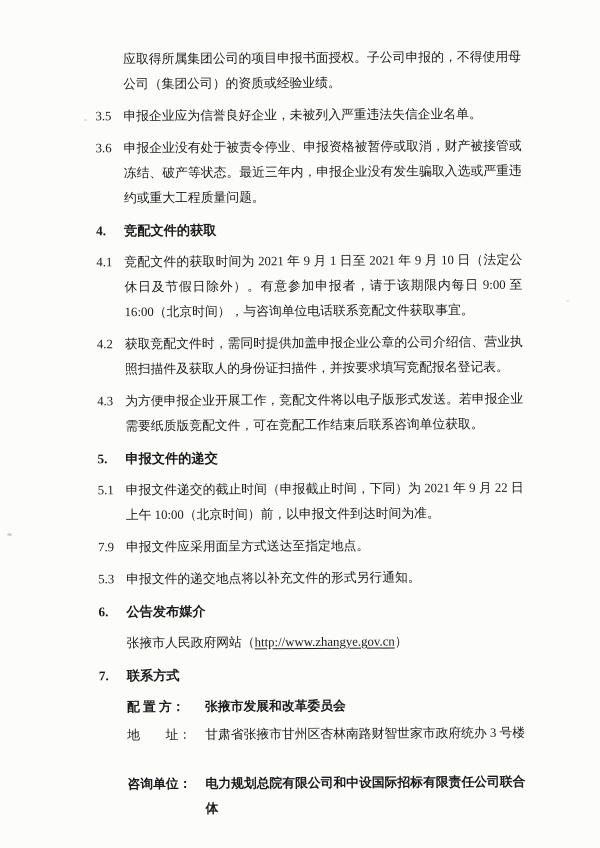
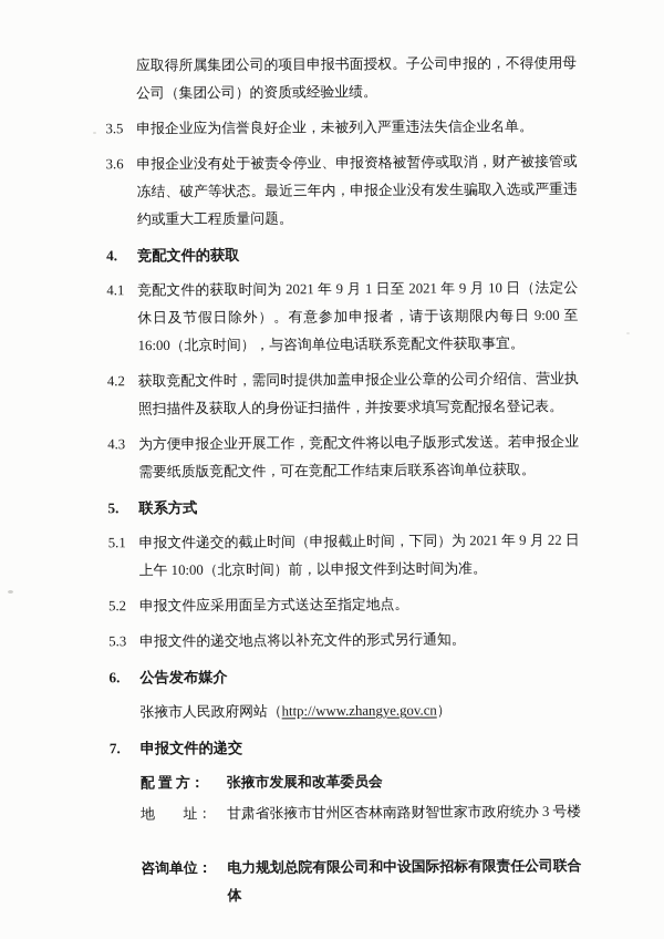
  应取得所属集团公司的项目申报书面授权。子公司申报的，不得使用母公司（集团公司）的资质或经验业绩。
  3.5
  申报企业应为信誉良好企业，未被列入严重违法失信企业名单。
  3.6
  申报企业没有处于被责令停业、申报资格被暂停或取消，财产被接管或冻结、破产等状态。最近三年内，申报企业没有发生骗取入选或严重违约或重大工程质量问题。
  4.
  竞配文件的获取
  4.1
  竞配文件的获取时间为 2021 年 9 月 1 日至 2021 年 9 月 10 日（法定公休日及节假日除外）。有意参加申报者，请于该期限内每日 9:00 至 16:00（北京时间），与咨询单位电话联系竞配文件获取事宜。
  4.2
  获取竞配文件时，需同时提供加盖申报企业公章的公司介绍信、营业执照扫描件及获取人的身份证扫描件，并按要求填写竞配报名登记表。
  4.3
  为方便申报企业开展工作，竞配文件将以电子版形式发送。若申报企业需要纸质版竞配文件，可在竞配工作结束后联系咨询单位获取。
  5.
- 申报文件的递交
+ 联系方式
  5.1
  申报文件递交的截止时间（申报截止时间，下同）为 2021 年 9 月 22 日上午 10:00（北京时间）前，以申报文件到达时间为准。
- 7.9
+ 5.2
  申报文件应采用面呈方式送达至指定地点。
  5.3
  申报文件的递交地点将以补充文件的形式另行通知。
  6.
  公告发布媒介
  张掖市人民政府网站（http://www.zhangye.gov.cn）
  7.
- 联系方式
+ 申报文件的递交
  配 置 方：
  张掖市发展和改革委员会
  地 址：
  甘肃省张掖市甘州区杏林南路财智世家市政府统办 3 号楼
  咨询单位：
  电力规划总院有限公司和中设国际招标有限责任公司联合体
